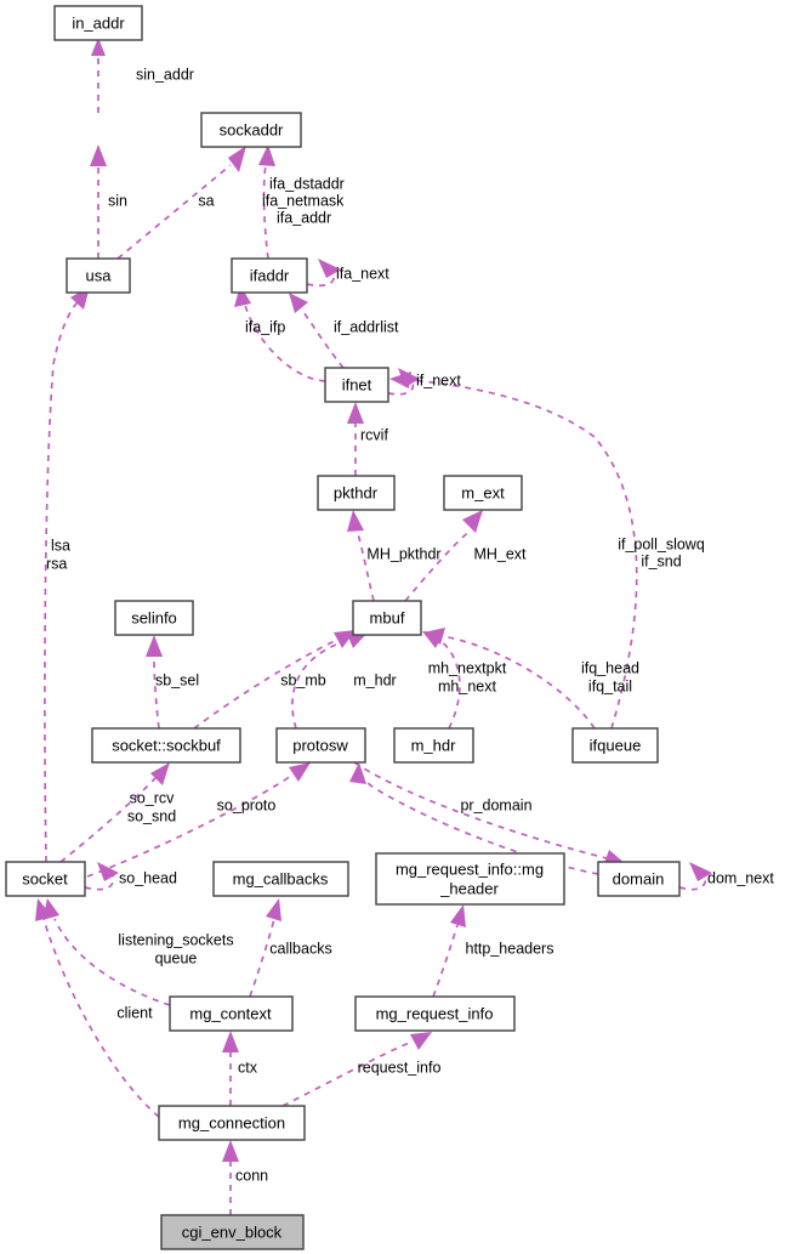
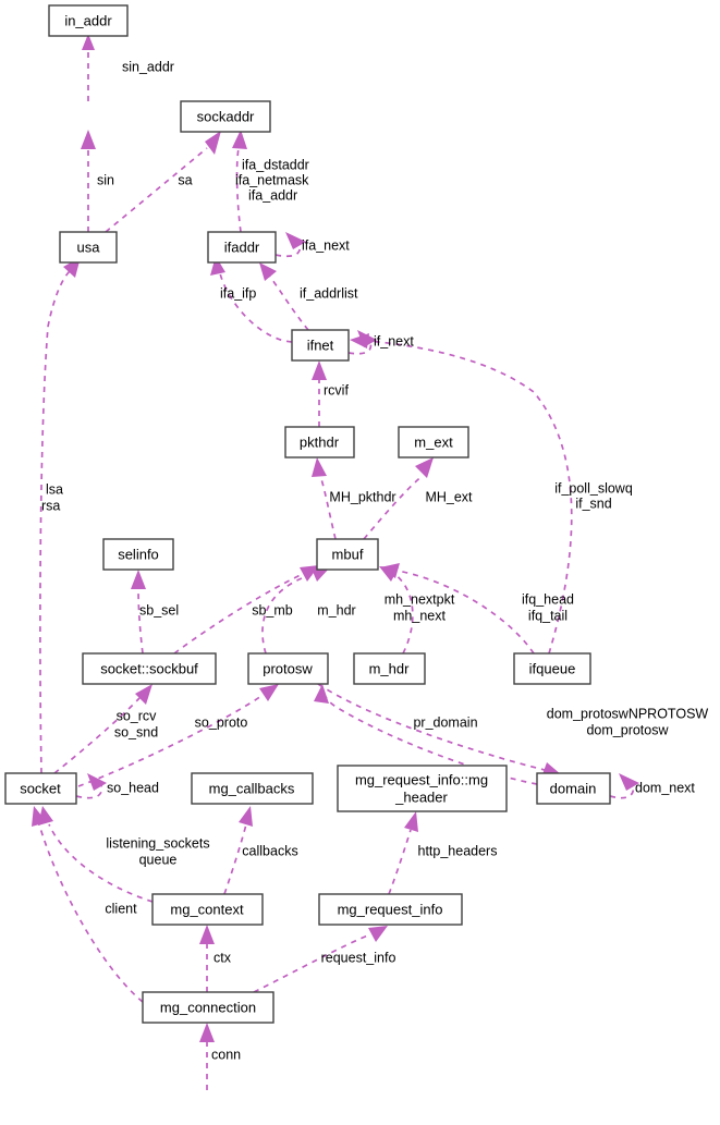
  sin_addr
  sin
  sa
  ifa_dstaddr
  ifa_netmask
  ifa_addr
  ifa_next
  ifa_ifp
  if_addrlist
  if_next
  rcvif
  MH_pkthdr
  MH_ext
  if_poll_slowq
  if_snd
  sb_sel
  sb_mb
  m_hdr
  mh_nextpkt
  mh_next
  ifq_head
  ifq_tail
  so_rcv
  so_snd
  so_proto
  pr_domain
+ dom_protoswNPROTOSW
+ dom_protosw
  so_head
  dom_next
  listening_sockets
  queue
  callbacks
  http_headers
  client
  ctx
  request_info
  conn
  lsa
  rsa
  in_addr
  sockaddr
  usa
  ifaddr
  ifnet
  pkthdr
  m_ext
  selinfo
  mbuf
  socket::sockbuf
  protosw
  m_hdr
  ifqueue
  socket
  mg_callbacks
  mg_request_info::mg
  _header
  domain
  mg_context
  mg_request_info
  mg_connection
- cgi_env_block
